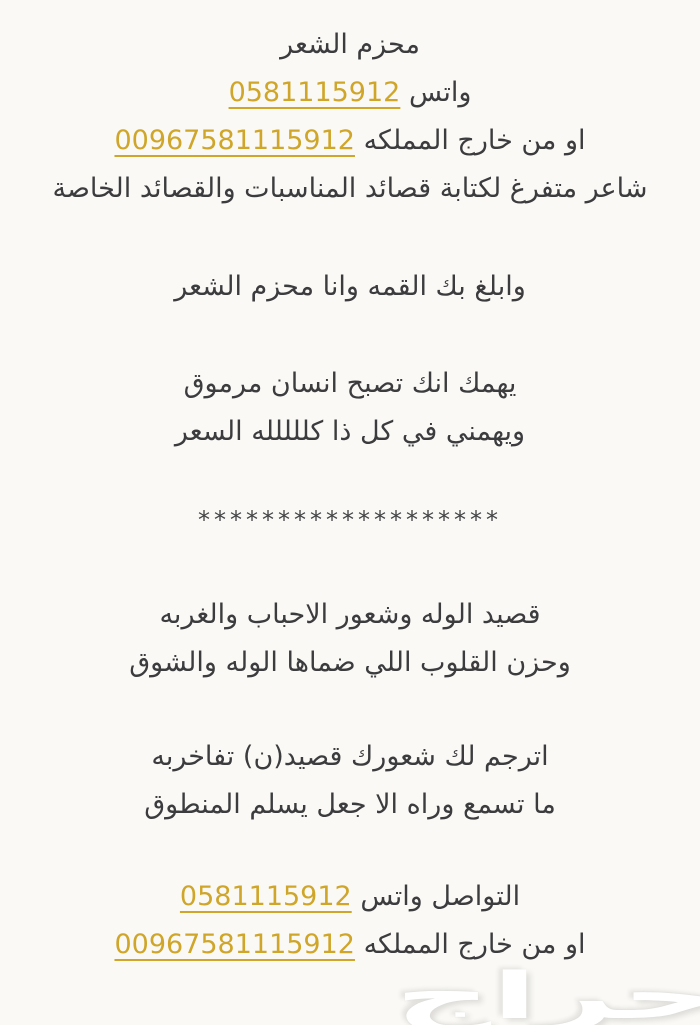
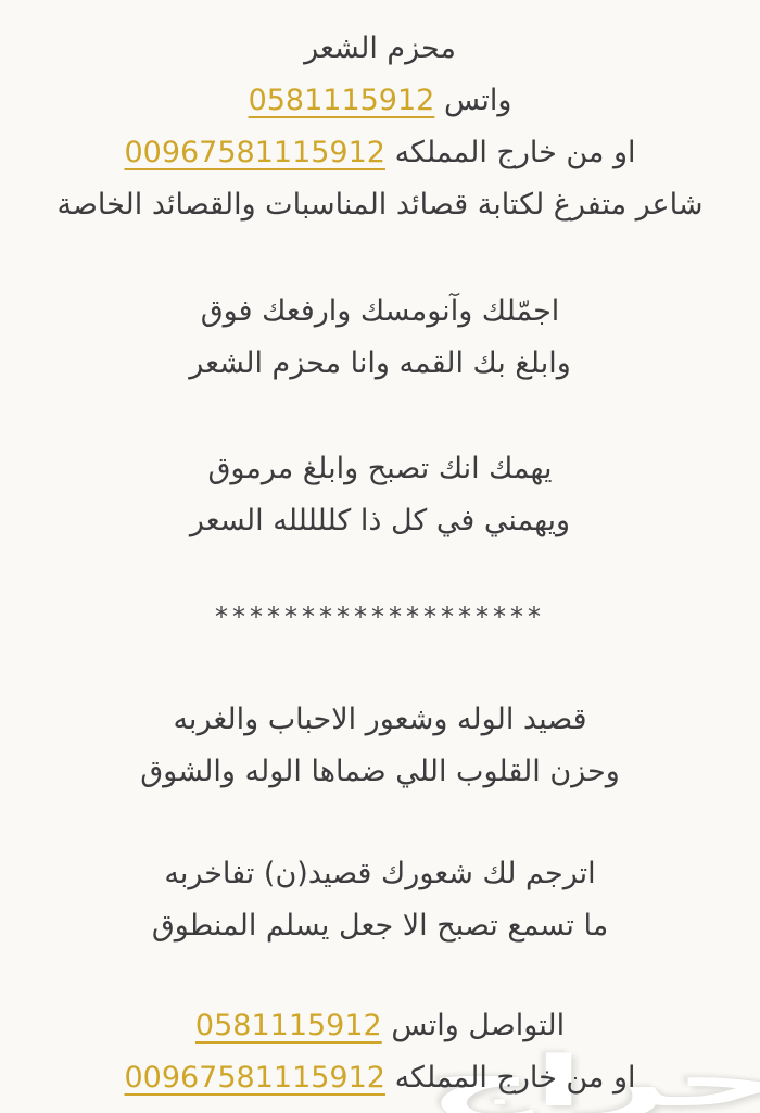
  محزم الشعر
  واتس 0581115912
  او من خارج المملكه 00967581115912
  شاعر متفرغ لكتابة قصائد المناسبات والقصائد الخاصة
+ اجمّلك وآنومسك وارفعك فوق
  وابلغ بك القمه وانا محزم الشعر
- يهمك انك تصبح انسان مرموق
+ يهمك انك تصبح وابلغ مرموق
  ويهمني في كل ذا كللللله السعر
  *******************
  قصيد الوله وشعور الاحباب والغربه
  وحزن القلوب اللي ضماها الوله والشوق
  اترجم لك شعورك قصيد(ن) تفاخربه
- ما تسمع وراه الا جعل يسلم المنطوق
+ ما تسمع تصبح الا جعل يسلم المنطوق
  التواصل واتس 0581115912
  او من خارج المملكه 00967581115912
  حراج
